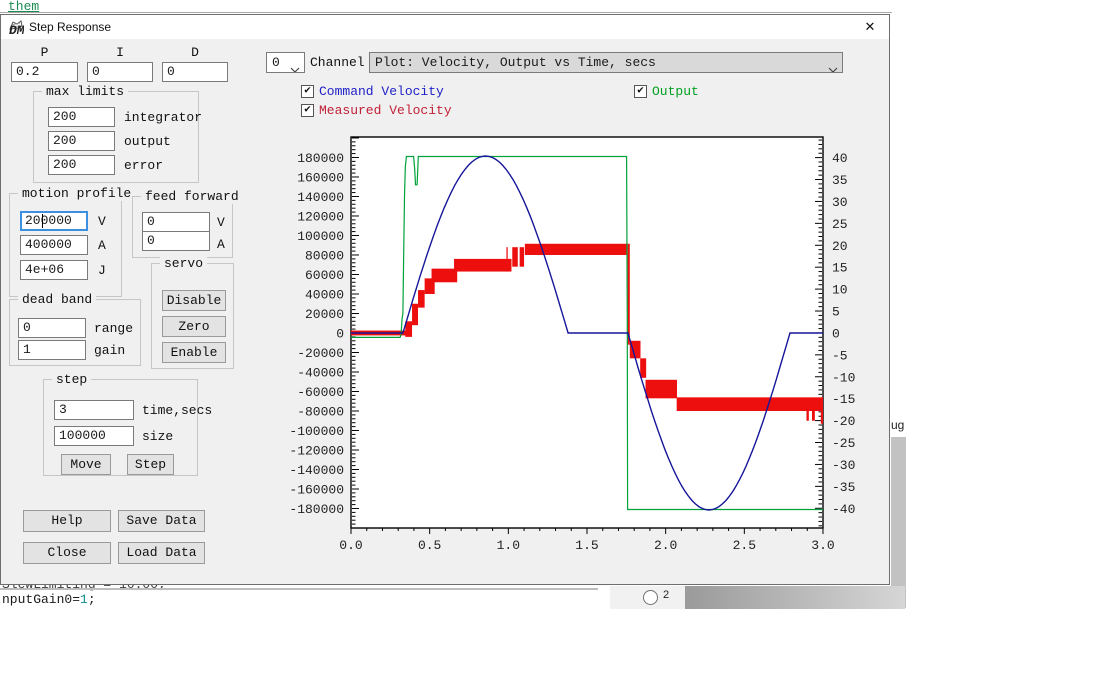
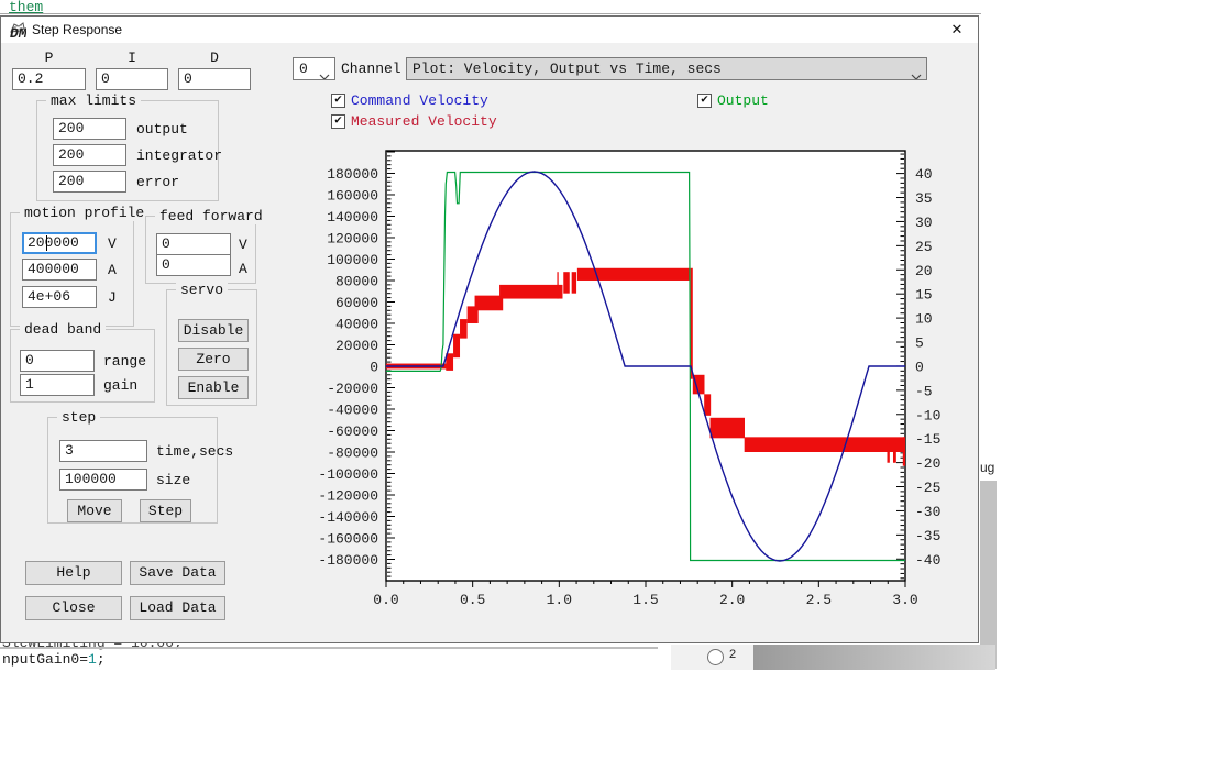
  them
  nputGain0=1;
  ug
  2
  DM
  Step Response
  ✕
  P
  I
  D
  0.2
  0
  0
  0
  Channel
  Plot: Velocity, Output vs Time, secs
  ✔
  Command Velocity
  ✔
  Measured Velocity
  ✔
  Output
  max limits
  200
- integrator
+ output
  200
- output
+ integrator
  200
  error
  motion profile
  200000
  V
  400000
  A
  4e+06
  J
  feed forward
  0
  V
  0
  A
  servo
  Disable
  Zero
  Enable
  dead band
  0
  range
  1
  gain
  step
  3
  time,secs
  100000
  size
  Move
  Step
  Help
  Save Data
  Close
  Load Data
  -180000
  -160000
  -140000
  -120000
  -100000
  -80000
  -60000
  -40000
  -20000
  0
  20000
  40000
  60000
  80000
  100000
  120000
  140000
  160000
  180000
  -40
  -35
  -30
  -25
  -20
  -15
  -10
  -5
  0
  5
  10
  15
  20
  25
  30
  35
  40
  0.0
  0.5
  1.0
  1.5
  2.0
  2.5
  3.0
